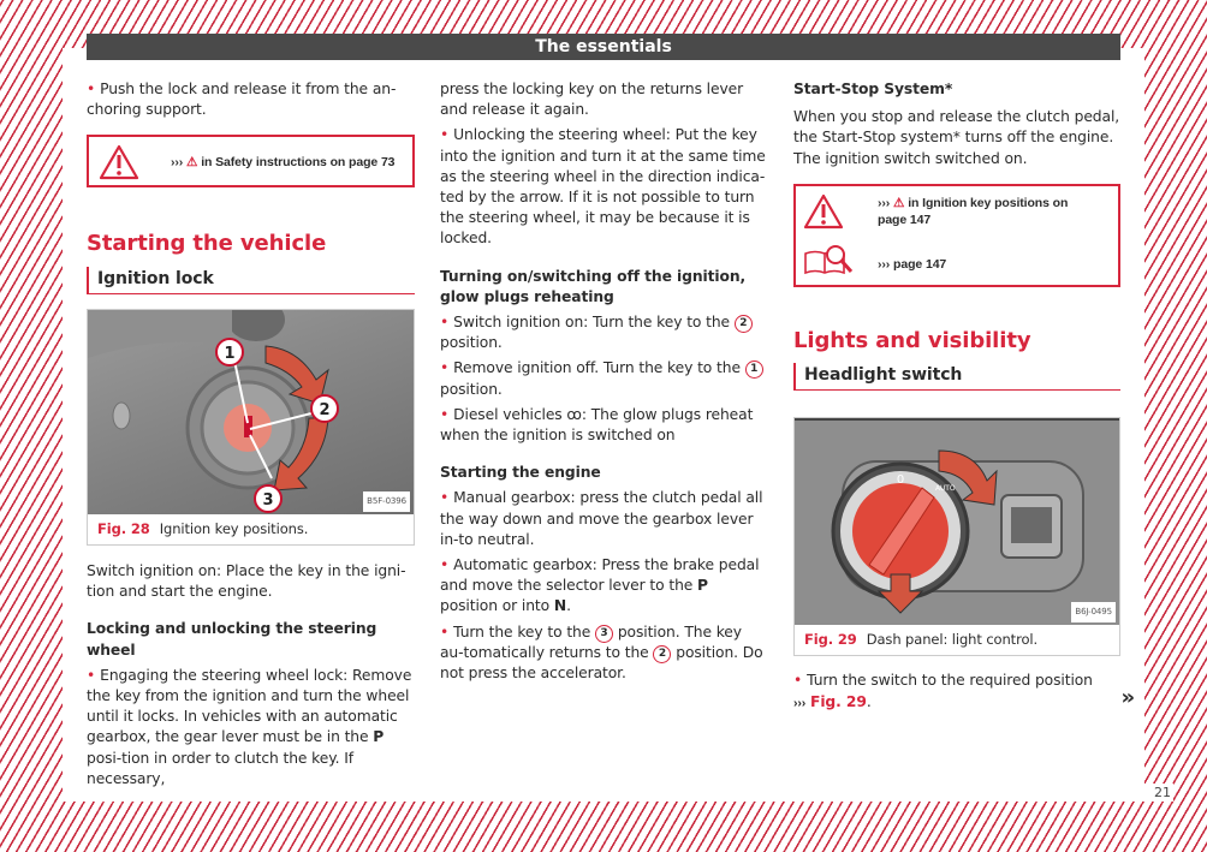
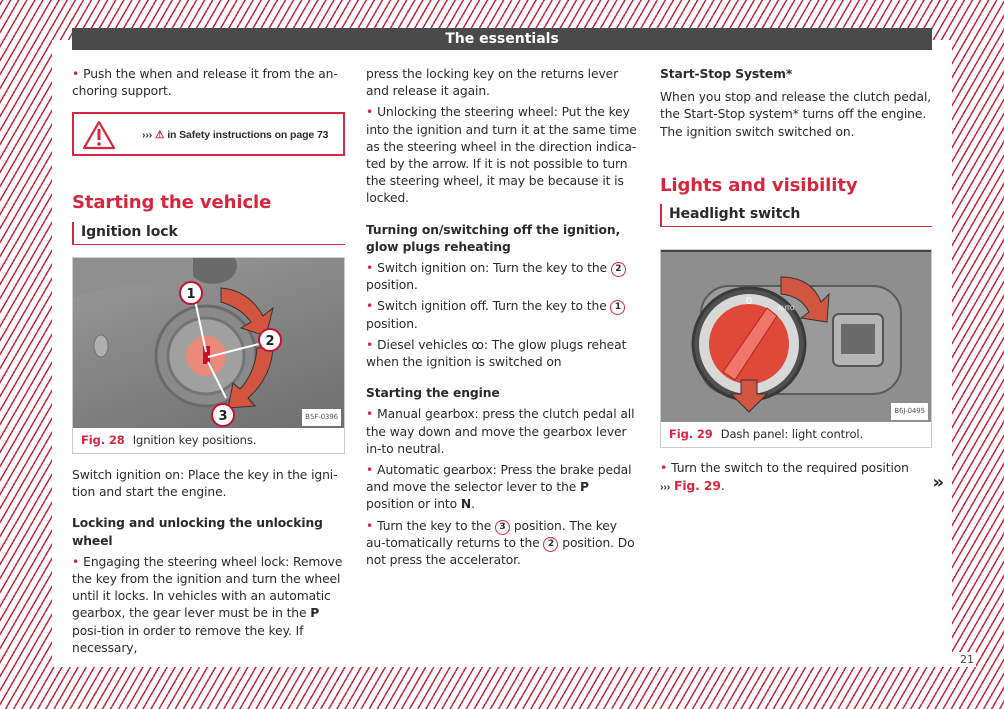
  The essentials
  21
- Push the lock and release it from the an-choring support.
+ Push the when and release it from the an-choring support.
  ››› ⚠ in Safety instructions on page 73
  Starting the vehicle
  Ignition lock
  1
  2
  3
  B5F-0396
  Fig. 28 Ignition key positions.
  Switch ignition on: Place the key in the igni-tion and start the engine.
- Locking and unlocking the steering wheel
+ Locking and unlocking the unlocking wheel
- Engaging the steering wheel lock: Remove the key from the ignition and turn the wheel until it locks. In vehicles with an automatic gearbox, the gear lever must be in the P posi-tion in order to clutch the key. If necessary,
+ Engaging the steering wheel lock: Remove the key from the ignition and turn the wheel until it locks. In vehicles with an automatic gearbox, the gear lever must be in the P posi-tion in order to remove the key. If necessary,
  press the locking key on the returns lever and release it again.
  Unlocking the steering wheel: Put the key into the ignition and turn it at the same time as the steering wheel in the direction indica-ted by the arrow. If it is not possible to turn the steering wheel, it may be because it is locked.
  Turning on/switching off the ignition, glow plugs reheating
  Switch ignition on: Turn the key to the 2 position.
- Remove ignition off. Turn the key to the 1 position.
+ Switch ignition off. Turn the key to the 1 position.
  Diesel vehicles ꝏ: The glow plugs reheat when the ignition is switched on
  Starting the engine
  Manual gearbox: press the clutch pedal all the way down and move the gearbox lever in-to neutral.
  Automatic gearbox: Press the brake pedal and move the selector lever to the P position or into N.
  Turn the key to the 3 position. The key au-tomatically returns to the 2 position. Do not press the accelerator.
  Start-Stop System*
  When you stop and release the clutch pedal, the Start-Stop system* turns off the engine. The ignition switch switched on.
- ››› ⚠ in Ignition key positions on page 147
- ››› page 147
  Lights and visibility
  Headlight switch
  0
  B6J-0495
  Fig. 29 Dash panel: light control.
  Turn the switch to the required position
  ››› Fig. 29.
  »
